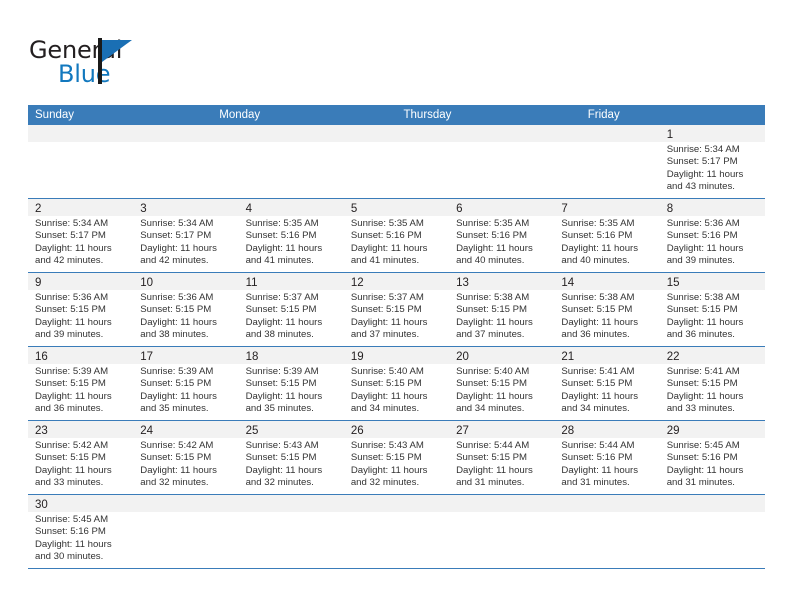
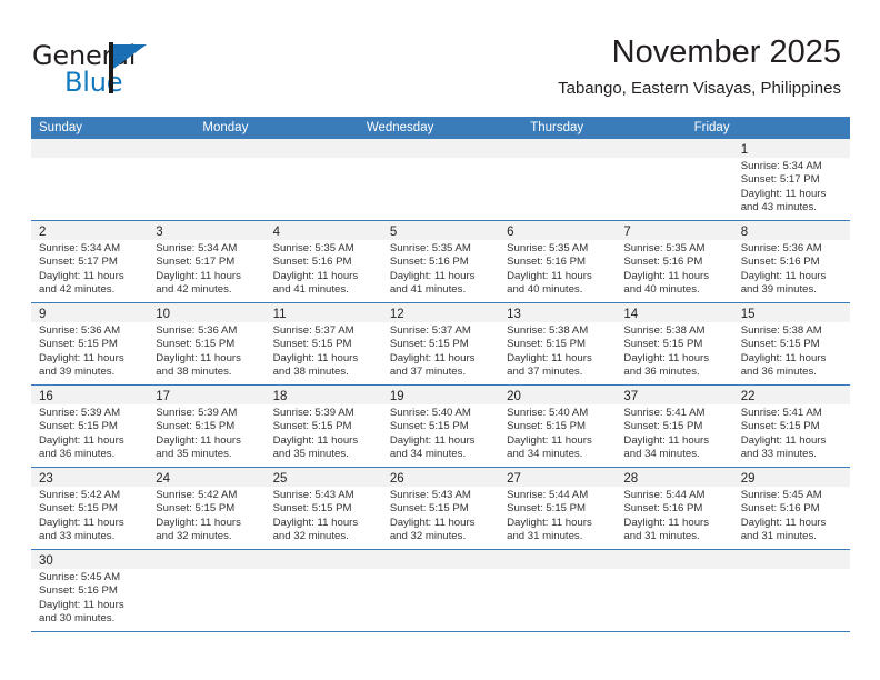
  General
  Blue
+ November 2025
+ Tabango, Eastern Visayas, Philippines
  Sunday
  Monday
+ Wednesday
  Thursday
  Friday
  1
  Sunrise: 5:34 AM
  Sunset: 5:17 PM
  Daylight: 11 hours
  and 43 minutes.
  2
  Sunrise: 5:34 AM
  Sunset: 5:17 PM
  Daylight: 11 hours
  and 42 minutes.
  3
  Sunrise: 5:34 AM
  Sunset: 5:17 PM
  Daylight: 11 hours
  and 42 minutes.
  4
  Sunrise: 5:35 AM
  Sunset: 5:16 PM
  Daylight: 11 hours
  and 41 minutes.
  5
  Sunrise: 5:35 AM
  Sunset: 5:16 PM
  Daylight: 11 hours
  and 41 minutes.
  6
  Sunrise: 5:35 AM
  Sunset: 5:16 PM
  Daylight: 11 hours
  and 40 minutes.
  7
  Sunrise: 5:35 AM
  Sunset: 5:16 PM
  Daylight: 11 hours
  and 40 minutes.
  8
  Sunrise: 5:36 AM
  Sunset: 5:16 PM
  Daylight: 11 hours
  and 39 minutes.
  9
  Sunrise: 5:36 AM
  Sunset: 5:15 PM
  Daylight: 11 hours
  and 39 minutes.
  10
  Sunrise: 5:36 AM
  Sunset: 5:15 PM
  Daylight: 11 hours
  and 38 minutes.
  11
  Sunrise: 5:37 AM
  Sunset: 5:15 PM
  Daylight: 11 hours
  and 38 minutes.
  12
  Sunrise: 5:37 AM
  Sunset: 5:15 PM
  Daylight: 11 hours
  and 37 minutes.
  13
  Sunrise: 5:38 AM
  Sunset: 5:15 PM
  Daylight: 11 hours
  and 37 minutes.
  14
  Sunrise: 5:38 AM
  Sunset: 5:15 PM
  Daylight: 11 hours
  and 36 minutes.
  15
  Sunrise: 5:38 AM
  Sunset: 5:15 PM
  Daylight: 11 hours
  and 36 minutes.
  16
  Sunrise: 5:39 AM
  Sunset: 5:15 PM
  Daylight: 11 hours
  and 36 minutes.
  17
  Sunrise: 5:39 AM
  Sunset: 5:15 PM
  Daylight: 11 hours
  and 35 minutes.
  18
  Sunrise: 5:39 AM
  Sunset: 5:15 PM
  Daylight: 11 hours
  and 35 minutes.
  19
  Sunrise: 5:40 AM
  Sunset: 5:15 PM
  Daylight: 11 hours
  and 34 minutes.
  20
  Sunrise: 5:40 AM
  Sunset: 5:15 PM
  Daylight: 11 hours
  and 34 minutes.
- 21
+ 37
  Sunrise: 5:41 AM
  Sunset: 5:15 PM
  Daylight: 11 hours
  and 34 minutes.
  22
  Sunrise: 5:41 AM
  Sunset: 5:15 PM
  Daylight: 11 hours
  and 33 minutes.
  23
  Sunrise: 5:42 AM
  Sunset: 5:15 PM
  Daylight: 11 hours
  and 33 minutes.
  24
  Sunrise: 5:42 AM
  Sunset: 5:15 PM
  Daylight: 11 hours
  and 32 minutes.
  25
  Sunrise: 5:43 AM
  Sunset: 5:15 PM
  Daylight: 11 hours
  and 32 minutes.
  26
  Sunrise: 5:43 AM
  Sunset: 5:15 PM
  Daylight: 11 hours
  and 32 minutes.
  27
  Sunrise: 5:44 AM
  Sunset: 5:15 PM
  Daylight: 11 hours
  and 31 minutes.
  28
  Sunrise: 5:44 AM
  Sunset: 5:16 PM
  Daylight: 11 hours
  and 31 minutes.
  29
  Sunrise: 5:45 AM
  Sunset: 5:16 PM
  Daylight: 11 hours
  and 31 minutes.
  30
  Sunrise: 5:45 AM
  Sunset: 5:16 PM
  Daylight: 11 hours
  and 30 minutes.
